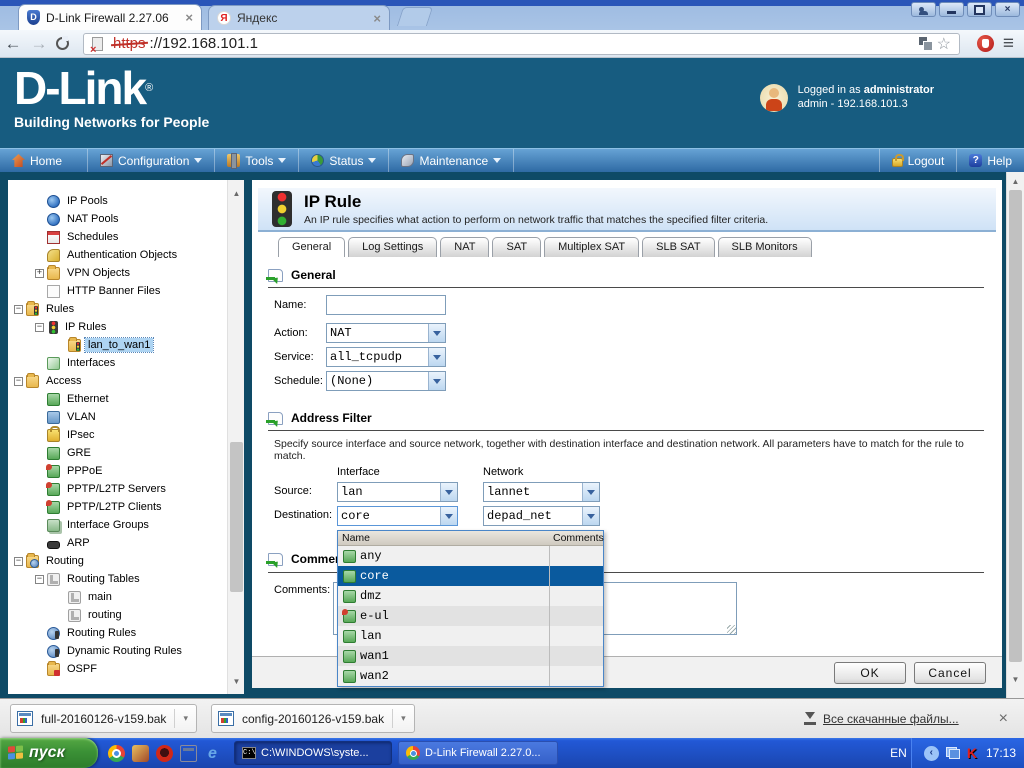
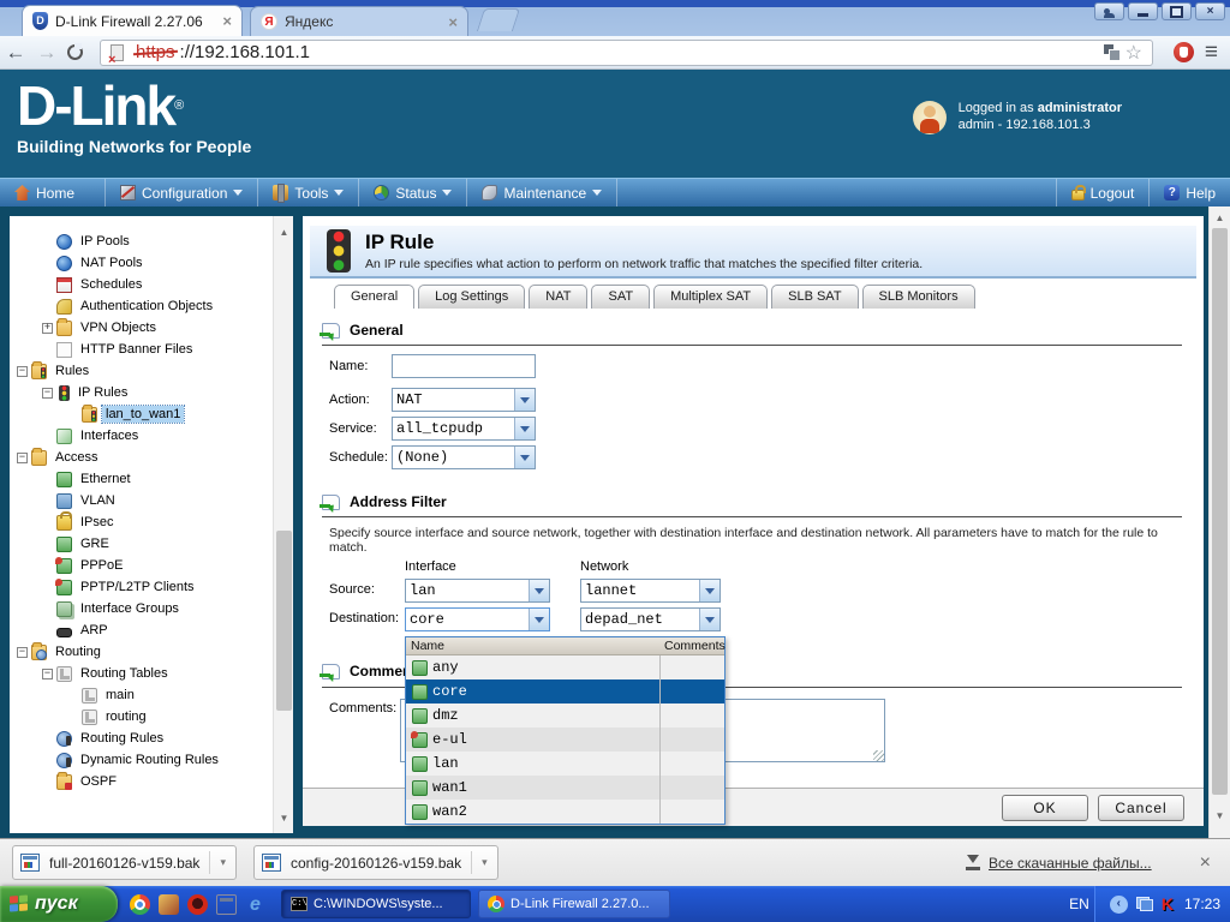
  D
  D-Link Firewall 2.27.06
  ×
  Я
  Яндекс
  ×
  ×
  ←
  →
  ×
  https
  ://192.168.101.1
  ☆
  ≡
  D-Link®
  Building Networks for People
  Logged in as administrator
  admin - 192.168.101.3
  Home
  Configuration
  Tools
  Status
  Maintenance
  Logout
  ?
  Help
  IP Pools
  NAT Pools
  Schedules
  Authentication Objects
  +
  VPN Objects
  HTTP Banner Files
  −
  Rules
  −
  IP Rules
  lan_to_wan1
  Interfaces
  −
  Access
  Ethernet
  VLAN
  IPsec
  GRE
  PPPoE
- PPTP/L2TP Servers
  PPTP/L2TP Clients
  Interface Groups
  ARP
  −
  Routing
  −
  Routing Tables
  main
  routing
  Routing Rules
  Dynamic Routing Rules
  OSPF
  ▲
  ▼
  IP Rule
  An IP rule specifies what action to perform on network traffic that matches the specified filter criteria.
  General
  Log Settings
  NAT
  SAT
  Multiplex SAT
  SLB SAT
  SLB Monitors
  General
  Name:
  Action:
  NAT
  Service:
  all_tcpudp
  Schedule:
  (None)
  Address Filter
  Specify source interface and source network, together with destination interface and destination network. All parameters have to match for the rule to match.
  Interface
  Network
  Source:
  lan
  lannet
  Destination:
  core
  depad_net
  Comments:
  OK
  Cancel
  ▲
  ▼
  Name
  Comments
  any
  core
  dmz
  e-ul
  lan
  wan1
  wan2
  full-20160126-v159.bak
  ▾
  config-20160126-v159.bak
  ▾
  Все скачанные файлы...
  ×
  пуск
  e
  C:\
  C:\WINDOWS\syste...
  D-Link Firewall 2.27.0...
  EN
  ‹
  K
- 17:13
+ 17:23
